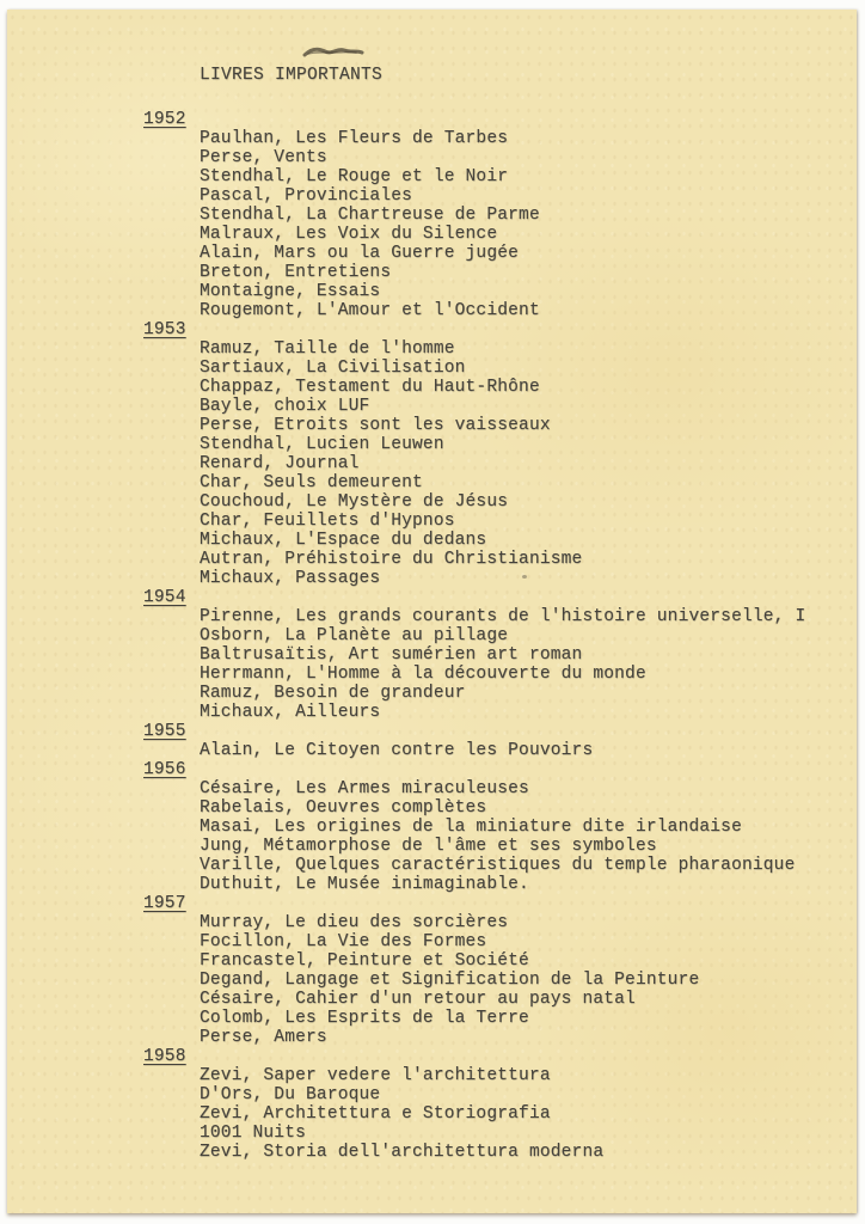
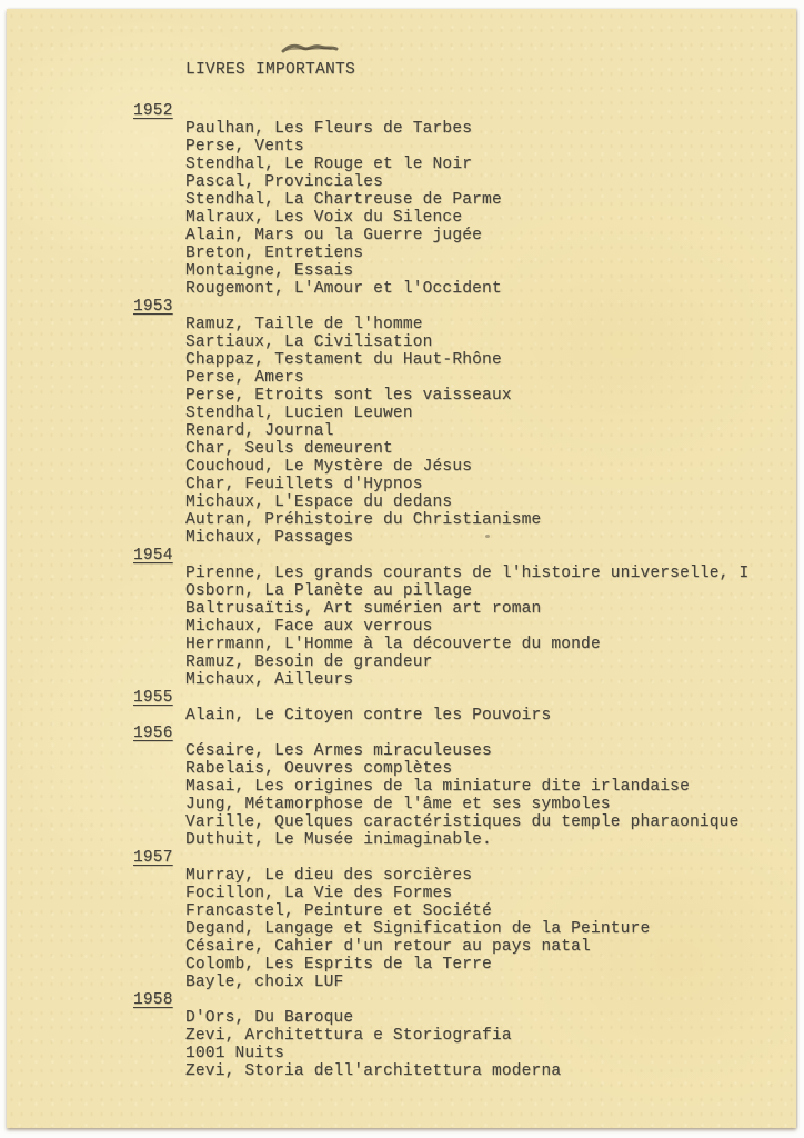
  LIVRES IMPORTANTS
  1952
  Paulhan, Les Fleurs de Tarbes
  Perse, Vents
  Stendhal, Le Rouge et le Noir
  Pascal, Provinciales
  Stendhal, La Chartreuse de Parme
  Malraux, Les Voix du Silence
  Alain, Mars ou la Guerre jugée
  Breton, Entretiens
  Montaigne, Essais
  Rougemont, L'Amour et l'Occident
  1953
  Ramuz, Taille de l'homme
  Sartiaux, La Civilisation
  Chappaz, Testament du Haut-Rhône
- Bayle, choix LUF
+ Perse, Amers
  Perse, Etroits sont les vaisseaux
  Stendhal, Lucien Leuwen
  Renard, Journal
  Char, Seuls demeurent
  Couchoud, Le Mystère de Jésus
  Char, Feuillets d'Hypnos
  Michaux, L'Espace du dedans
  Autran, Préhistoire du Christianisme
  Michaux, Passages
  1954
  Pirenne, Les grands courants de l'histoire universelle, I
  Osborn, La Planète au pillage
  Baltrusaïtis, Art sumérien art roman
+ Michaux, Face aux verrous
  Herrmann, L'Homme à la découverte du monde
  Ramuz, Besoin de grandeur
  Michaux, Ailleurs
  1955
  Alain, Le Citoyen contre les Pouvoirs
  1956
  Césaire, Les Armes miraculeuses
  Rabelais, Oeuvres complètes
  Masai, Les origines de la miniature dite irlandaise
  Jung, Métamorphose de l'âme et ses symboles
  Varille, Quelques caractéristiques du temple pharaonique
  Duthuit, Le Musée inimaginable.
  1957
  Murray, Le dieu des sorcières
  Focillon, La Vie des Formes
  Francastel, Peinture et Société
  Degand, Langage et Signification de la Peinture
  Césaire, Cahier d'un retour au pays natal
  Colomb, Les Esprits de la Terre
- Perse, Amers
+ Bayle, choix LUF
  1958
- Zevi, Saper vedere l'architettura
  D'Ors, Du Baroque
  Zevi, Architettura e Storiografia
  1001 Nuits
  Zevi, Storia dell'architettura moderna
